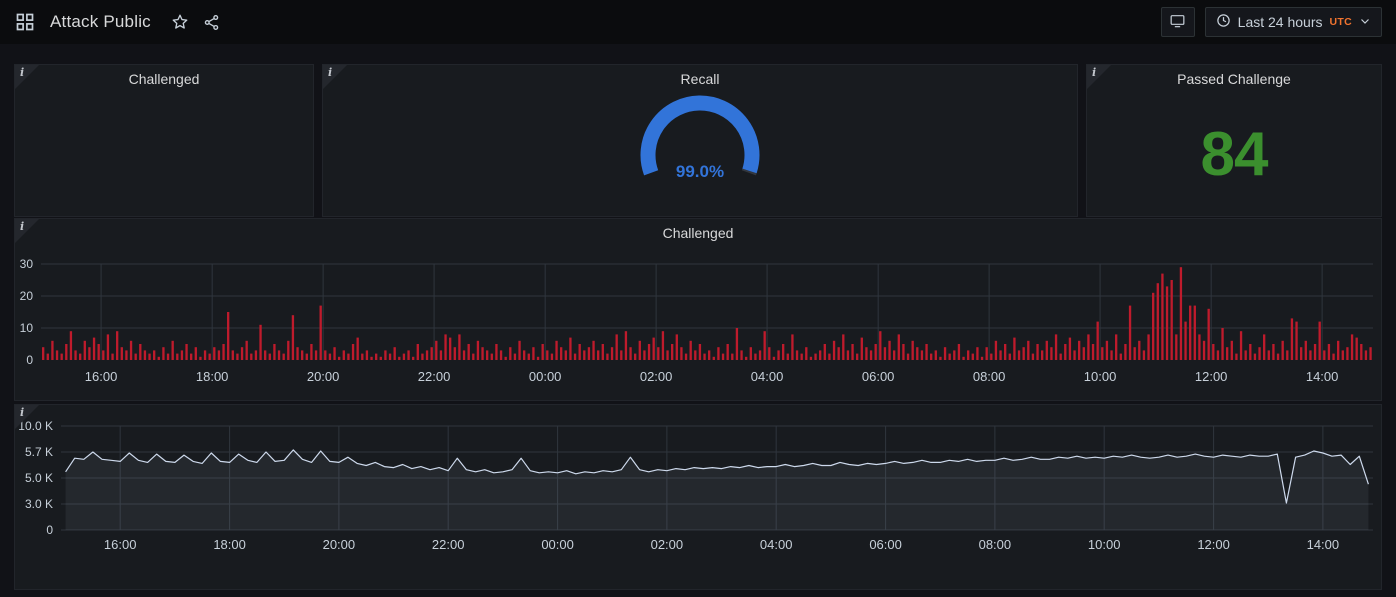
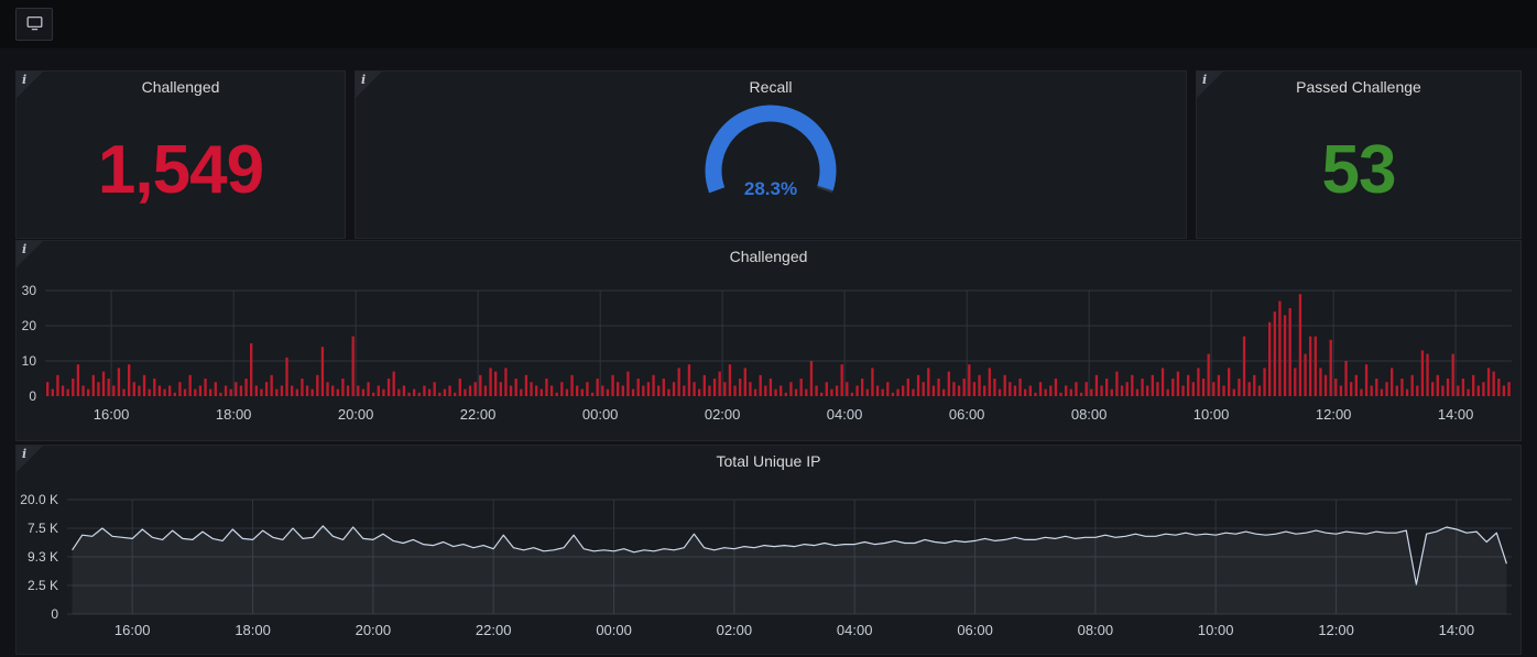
- Attack Public
- Last 24 hours
- UTC
  i
  Challenged
+ 1,549
  i
  Recall
- 99.0%
+ 28.3%
  i
  Passed Challenge
- 84
+ 53
  i
  Challenged
  0
  10
  20
  30
  16:00
  18:00
  20:00
  22:00
  00:00
  02:00
  04:00
  06:00
  08:00
  10:00
  12:00
  14:00
  i
+ Total Unique IP
  0
- 3.0 K
+ 2.5 K
- 5.0 K
+ 9.3 K
- 5.7 K
+ 7.5 K
- 10.0 K
+ 20.0 K
  16:00
  18:00
  20:00
  22:00
  00:00
  02:00
  04:00
  06:00
  08:00
  10:00
  12:00
  14:00
